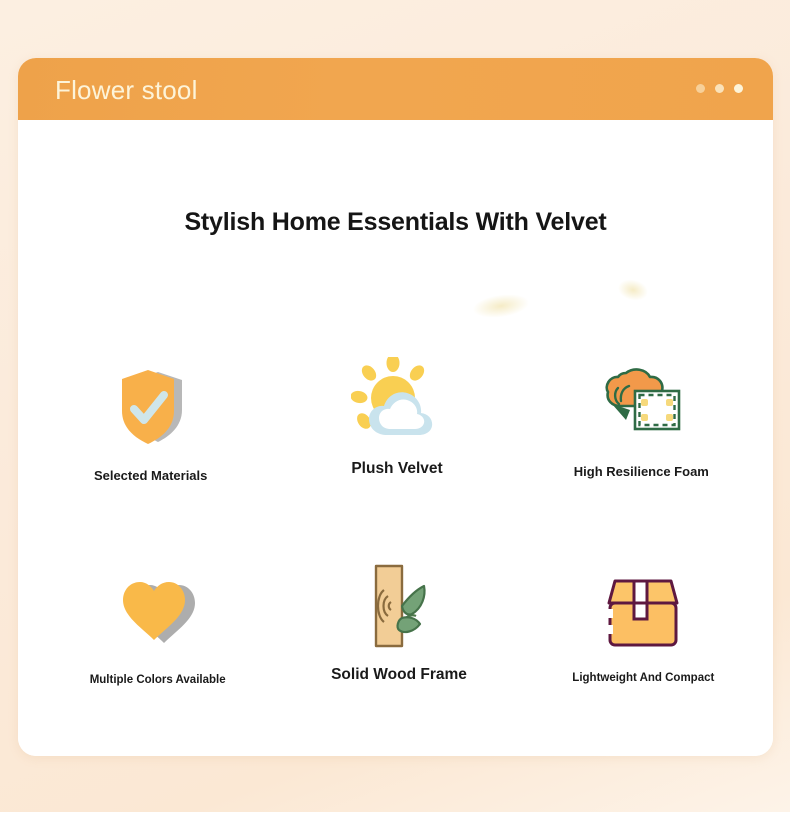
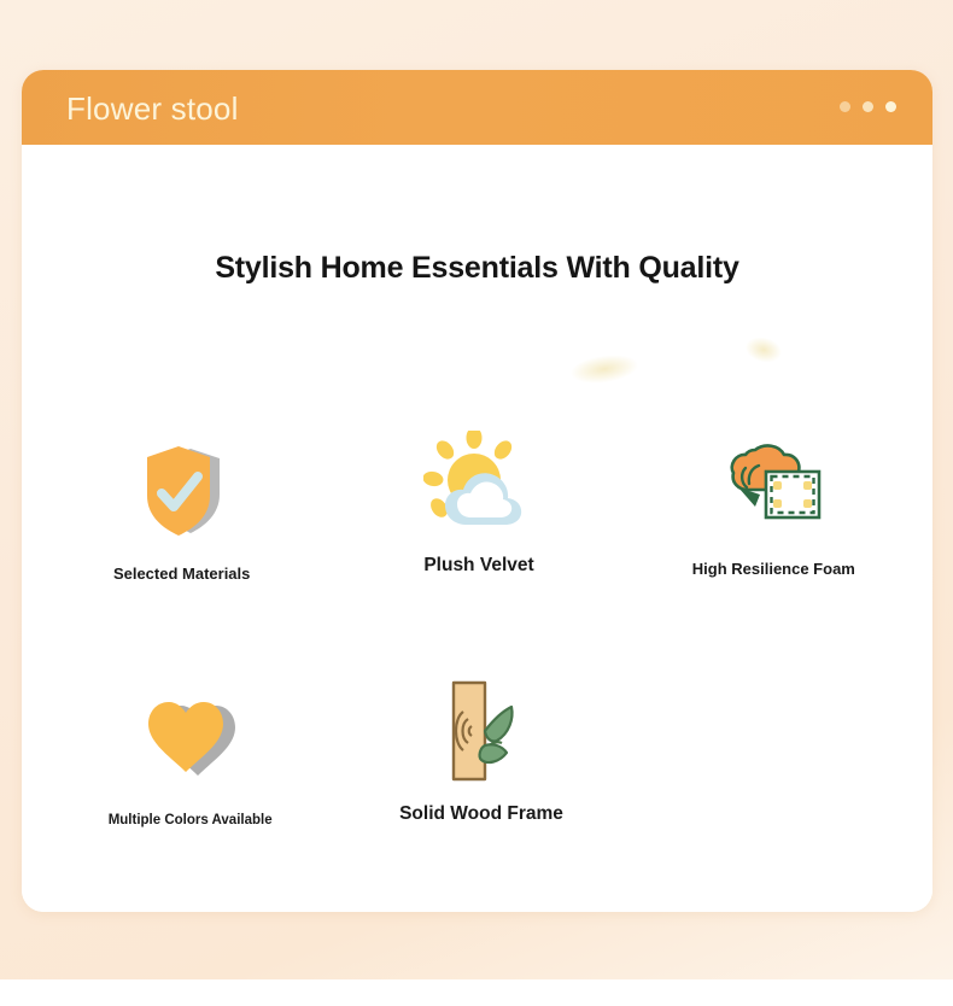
  Flower stool
- Stylish Home Essentials With Velvet
+ Stylish Home Essentials With Quality
  Selected Materials
  Plush Velvet
  High Resilience Foam
  Multiple Colors Available
  Solid Wood Frame
- Lightweight And Compact
